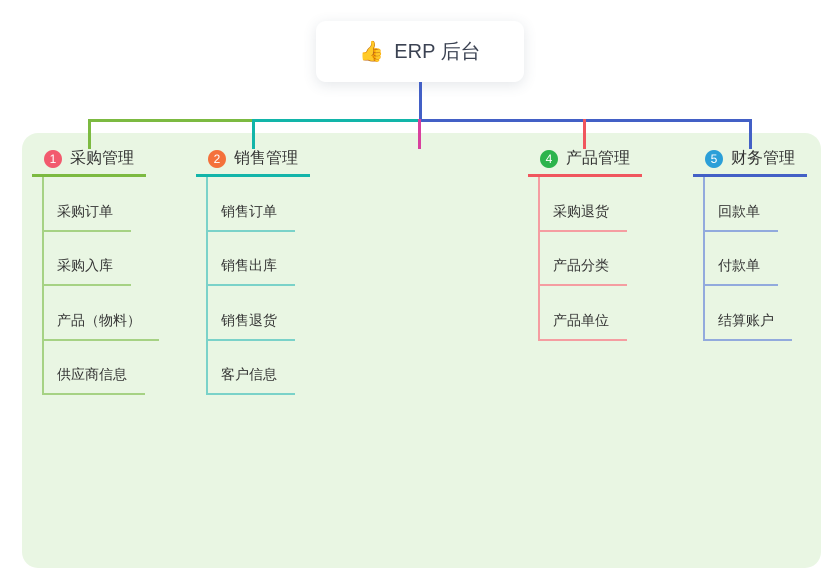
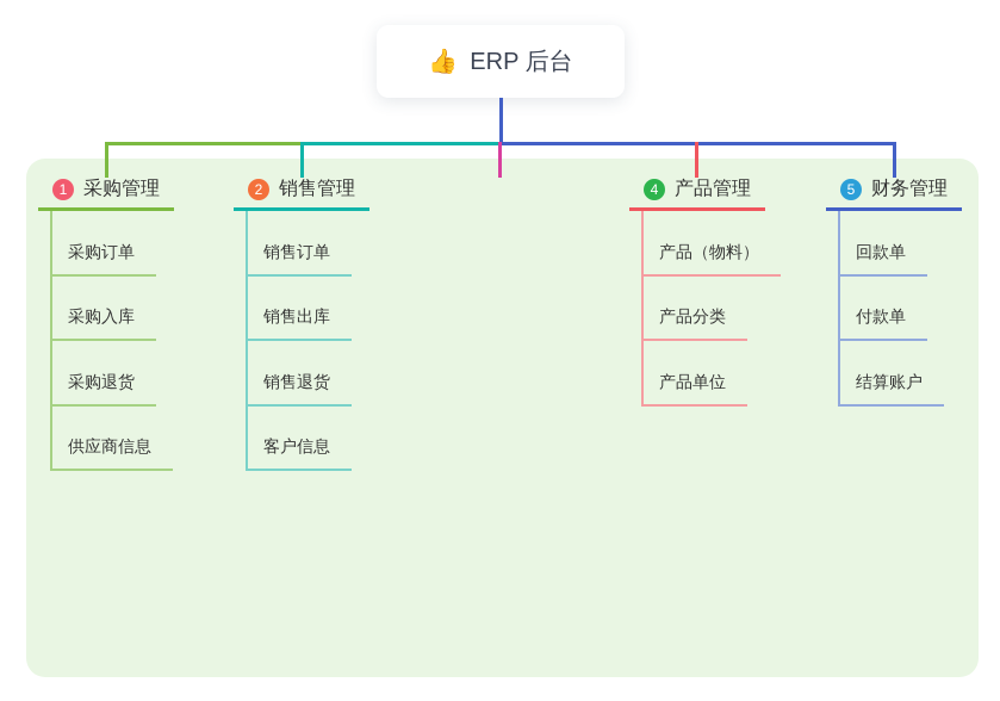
  👍
  ERP 后台
  1
  采购管理
  采购订单
  采购入库
- 产品（物料）
+ 采购退货
  供应商信息
  2
  销售管理
  销售订单
  销售出库
  销售退货
  客户信息
  4
  产品管理
- 采购退货
+ 产品（物料）
  产品分类
  产品单位
  5
  财务管理
  回款单
  付款单
  结算账户
